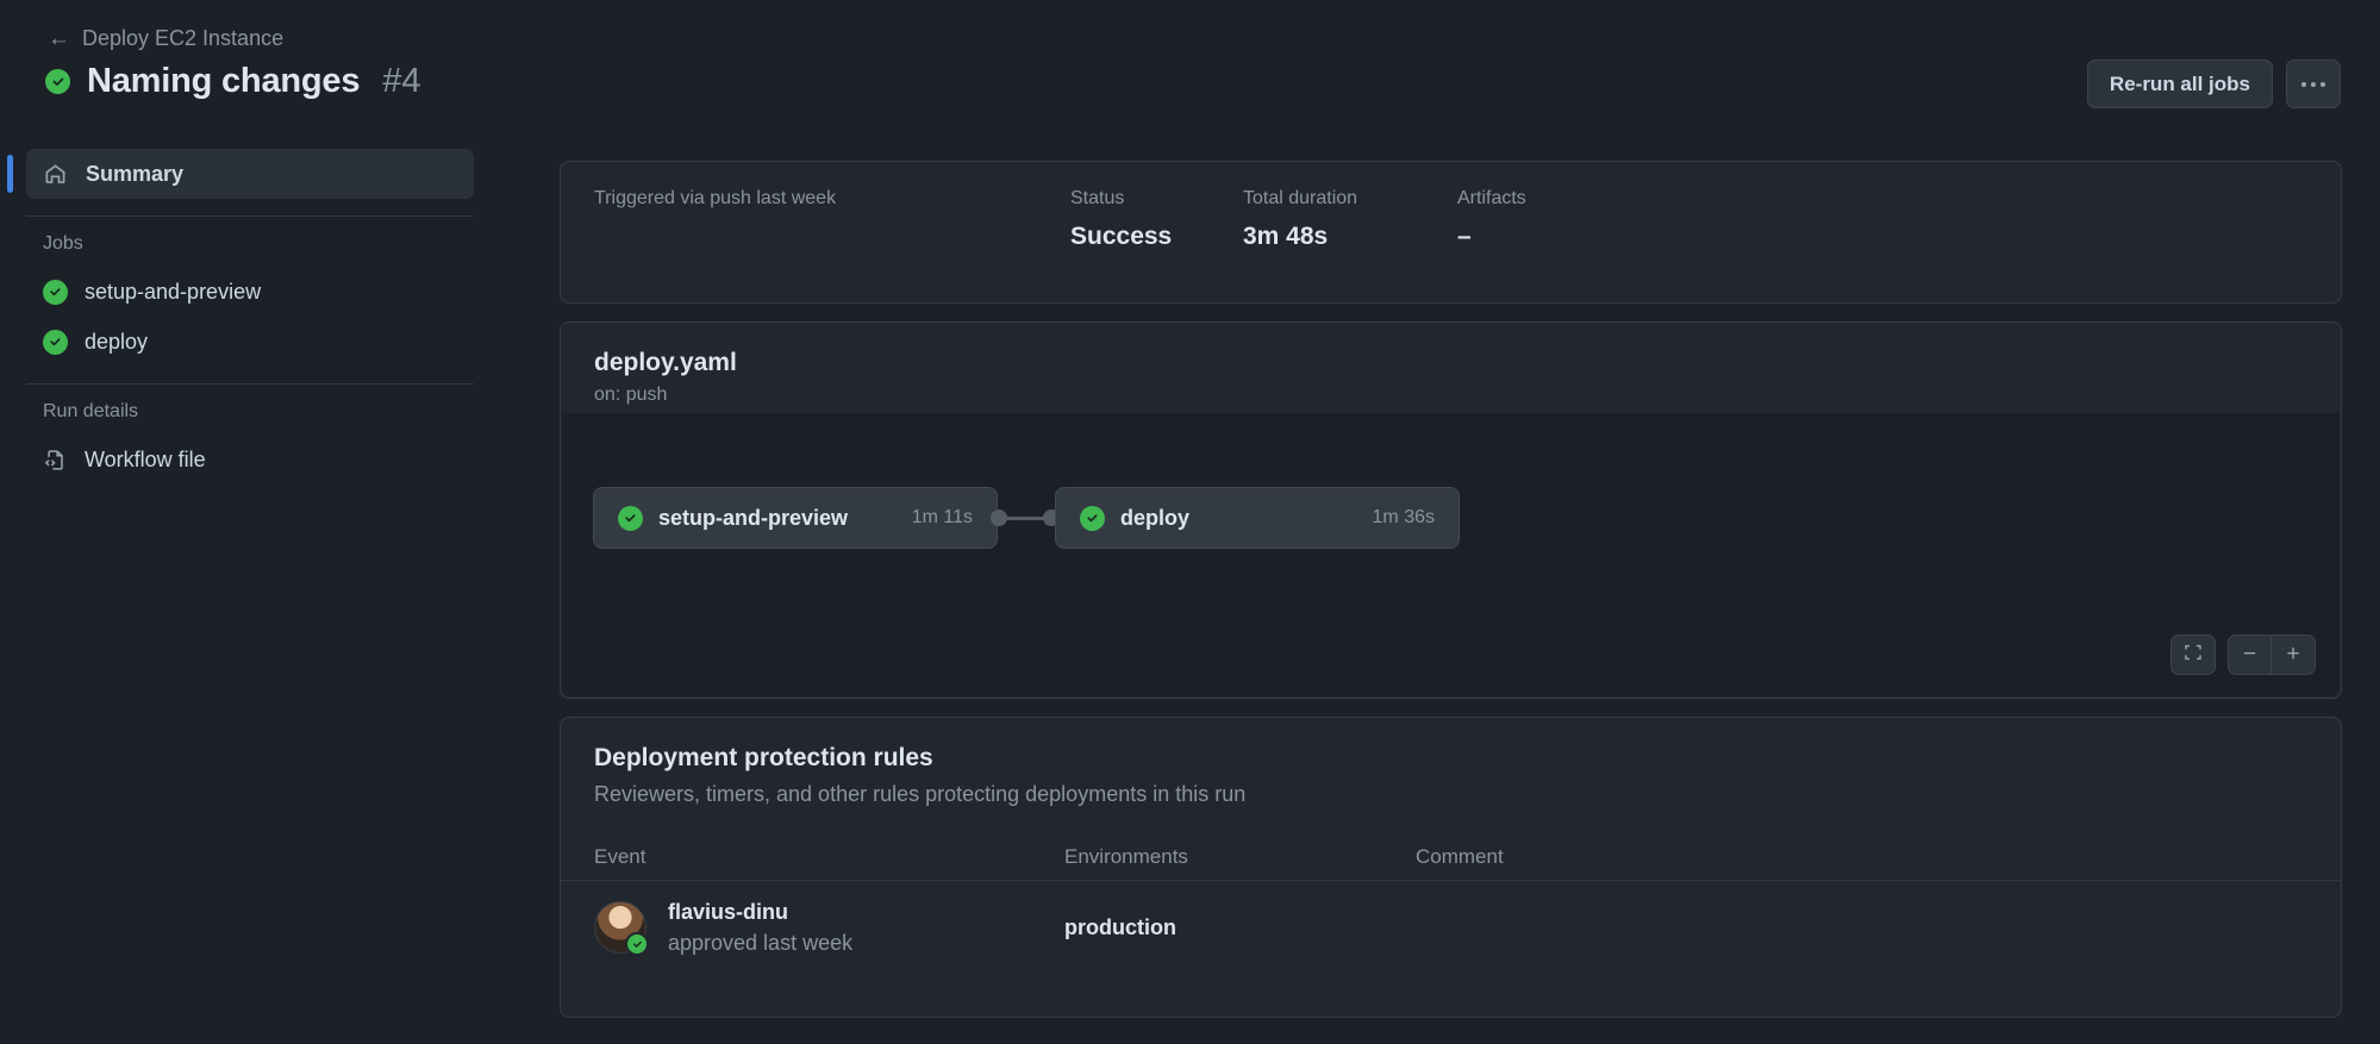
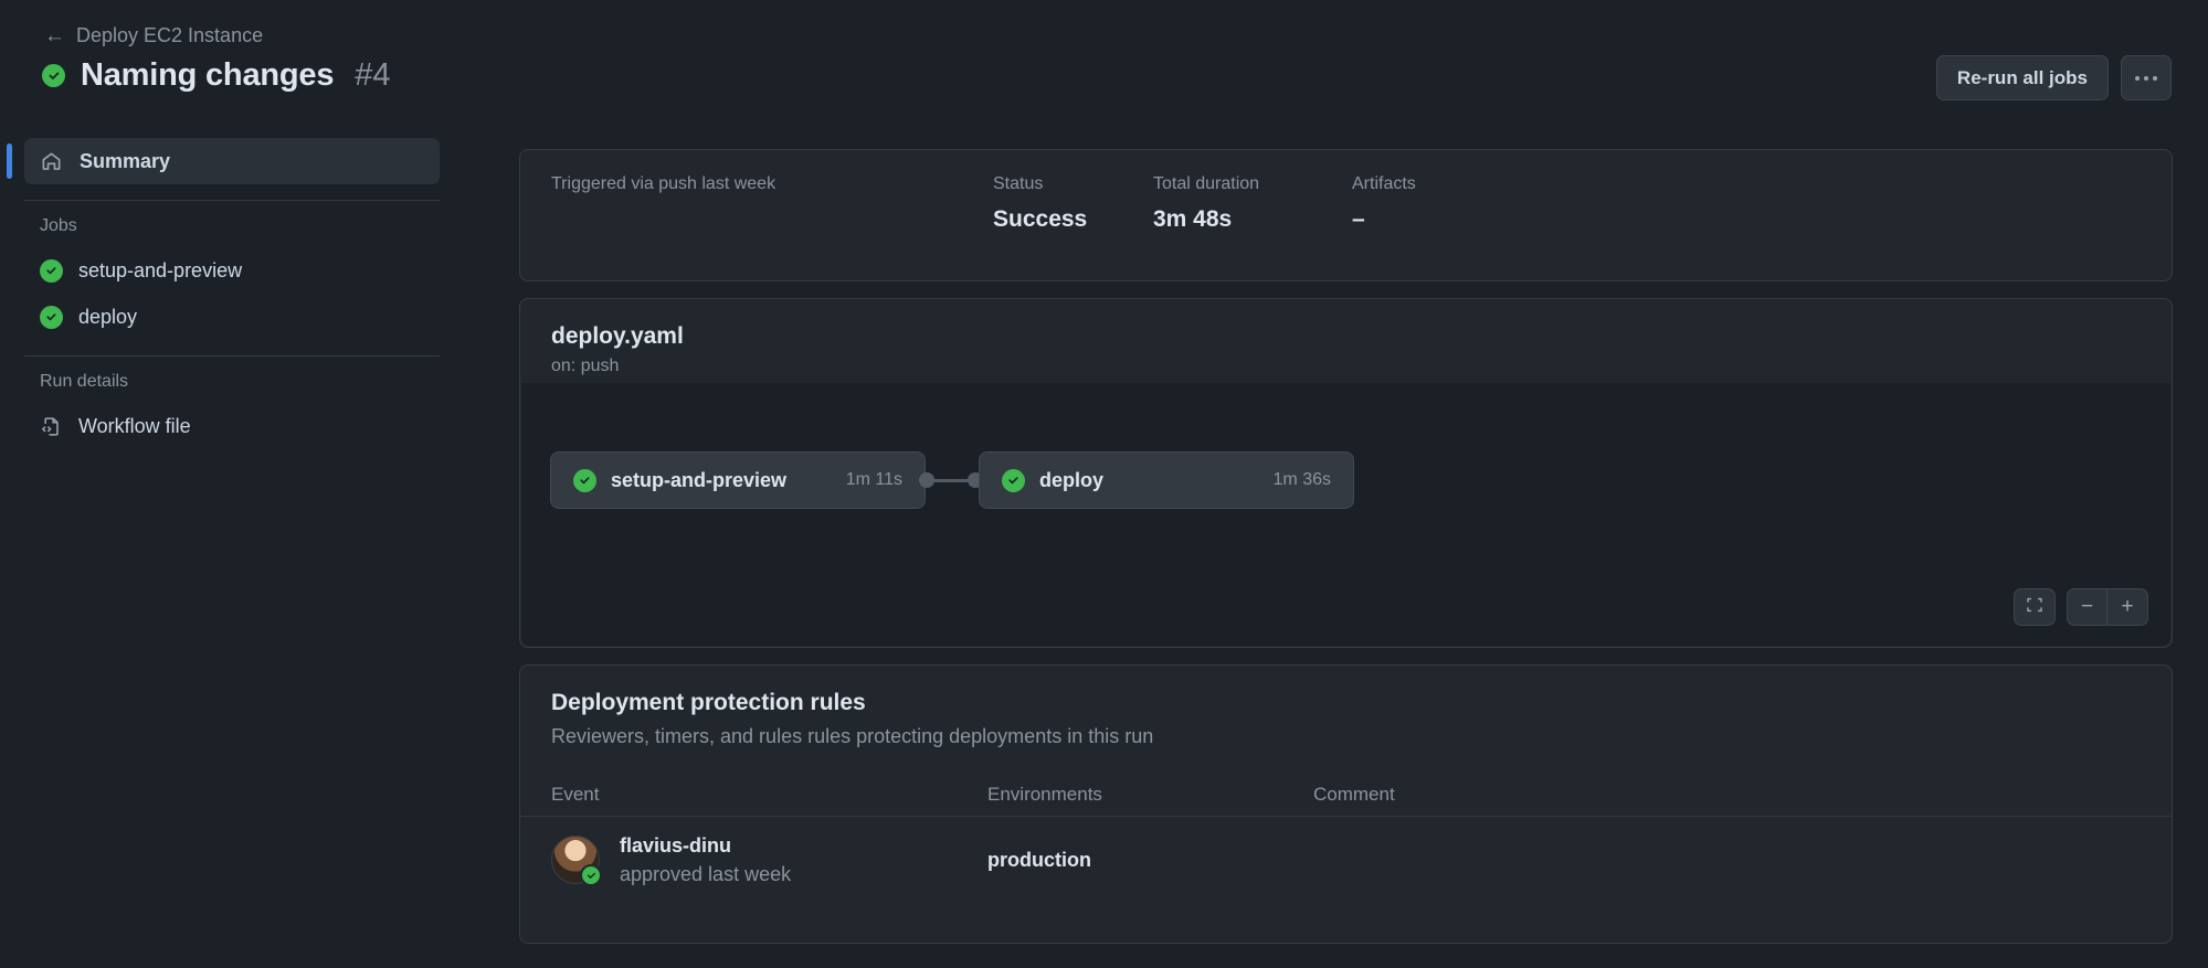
  ←
  Deploy EC2 Instance
  Naming changes
  #4
  Re-run all jobs
  Summary
  Jobs
  setup-and-preview
  deploy
  Run details
  Workflow file
  Triggered via push last week
  Status
  Success
  Total duration
  3m 48s
  Artifacts
  –
  deploy.yaml
  on: push
  setup-and-preview
  1m 11s
  deploy
  1m 36s
  −
  +
  Deployment protection rules
- Reviewers, timers, and other rules protecting deployments in this run
+ Reviewers, timers, and rules rules protecting deployments in this run
  Event
  Environments
  Comment
  flavius-dinu
  approved last week
  production
